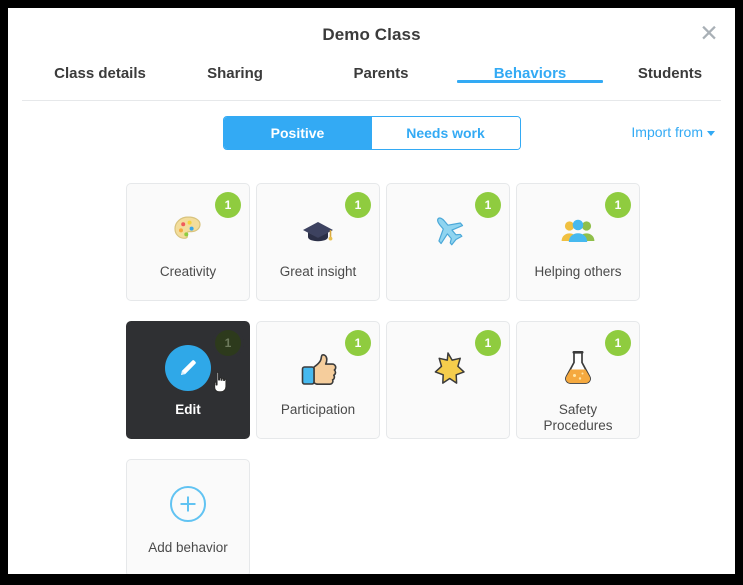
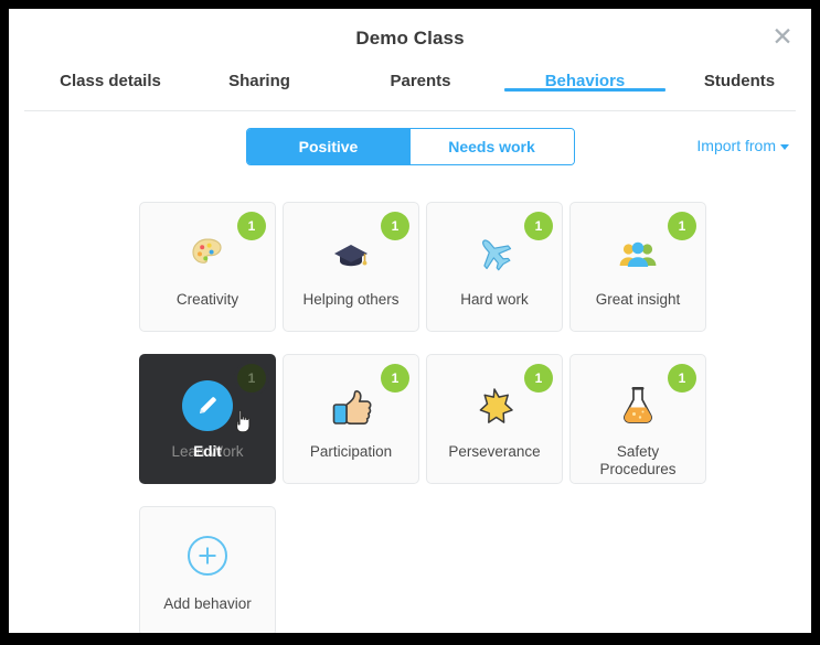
  Demo Class
  ✕
  Class details
  Sharing
  Parents
  Behaviors
  Students
  Positive
  Needs work
  Import from
  1
  Creativity
  1
- Great insight
+ Helping others
  1
+ Hard work
  1
- Helping others
+ Great insight
  1
+ Lean Work
  Edit
  1
  Participation
  1
+ Perseverance
  1
  Safety
  Procedures
  Add behavior
